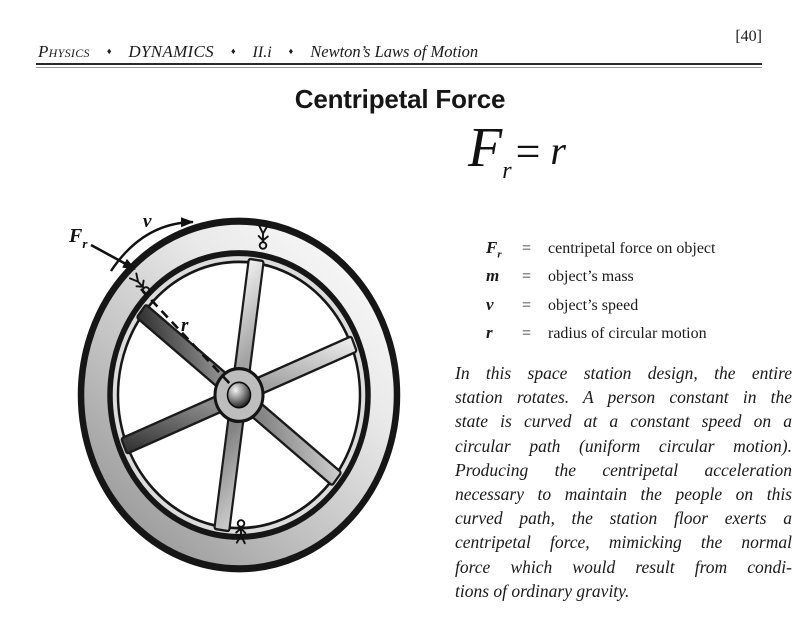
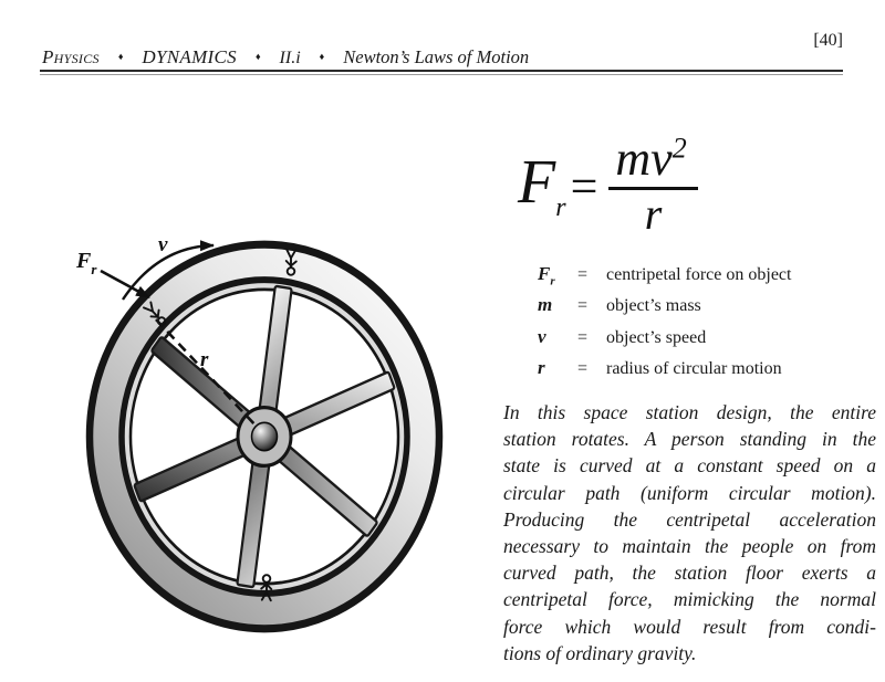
  Physics
  ♦
  DYNAMICS
  ♦
  II.i
  ♦
  Newton’s Laws of Motion
  [40]
- Centripetal Force
  Fr
  =
+ mv2
  r
  Fr
  =
  centripetal force on object
  m
  =
  object’s mass
  v
  =
  object’s speed
  r
  =
  radius of circular motion
  In this space station design, the entire
- station rotates. A person constant in the
+ station rotates. A person standing in the
  state is curved at a constant speed on a
  circular path (uniform circular motion).
  Producing the centripetal acceleration
- necessary to maintain the people on this
+ necessary to maintain the people on from
  curved path, the station floor exerts a
  centripetal force, mimicking the normal
  force which would result from condi-
  tions of ordinary gravity.
  r
  v
  Fr
